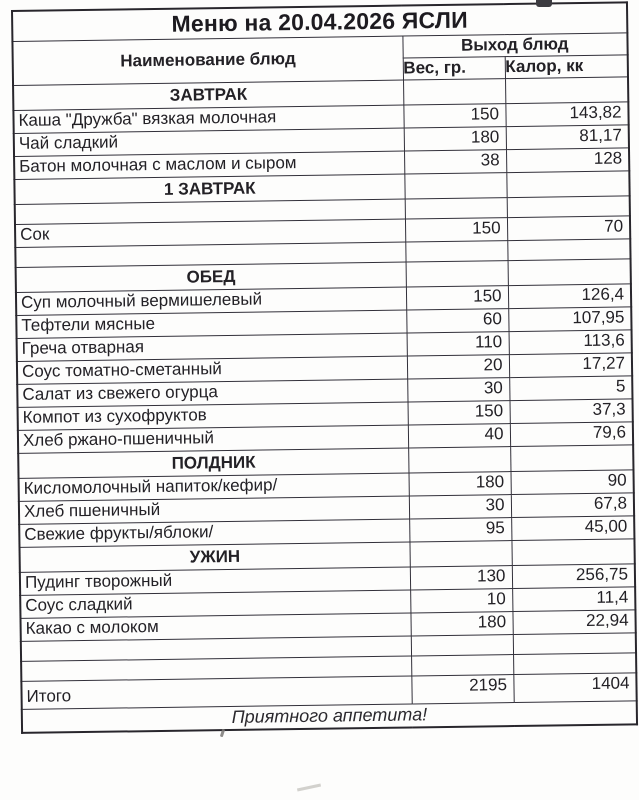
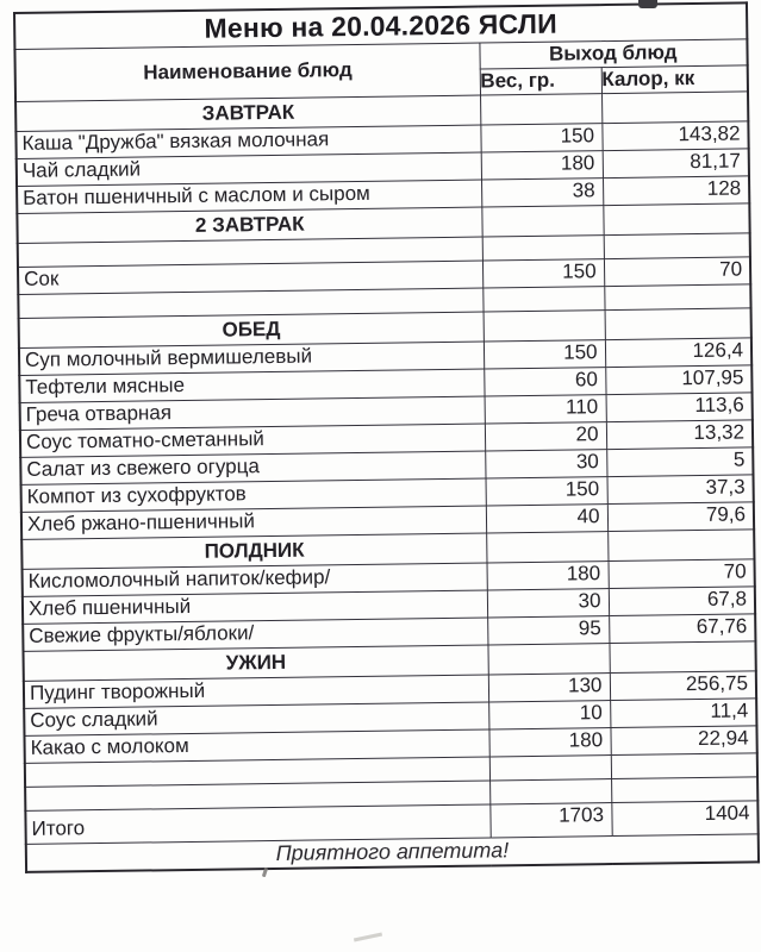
  Меню на 20.04.2026 ЯСЛИ
  Наименование блюд	Выход блюд
  Вес, гр.	Калор, кк
  ЗАВТРАК
  Каша "Дружба" вязкая молочная	150	143,82
  Чай сладкий	180	81,17
- Батон молочная с маслом и сыром	38	128
+ Батон пшеничный с маслом и сыром	38	128
- 1 ЗАВТРАК
+ 2 ЗАВТРАК
  Сок	150	70
  ОБЕД
  Суп молочный вермишелевый	150	126,4
  Тефтели мясные	60	107,95
  Греча отварная	110	113,6
- Соус томатно-сметанный	20	17,27
+ Соус томатно-сметанный	20	13,32
  Салат из свежего огурца	30	5
  Компот из сухофруктов	150	37,3
  Хлеб ржано-пшеничный	40	79,6
  ПОЛДНИК
- Кисломолочный напиток/кефир/	180	90
+ Кисломолочный напиток/кефир/	180	70
  Хлеб пшеничный	30	67,8
- Свежие фрукты/яблоки/	95	45,00
+ Свежие фрукты/яблоки/	95	67,76
  УЖИН
  Пудинг творожный	130	256,75
  Соус сладкий	10	11,4
  Какао с молоком	180	22,94
- Итого	2195	1404
+ Итого	1703	1404
  Приятного аппетита!
